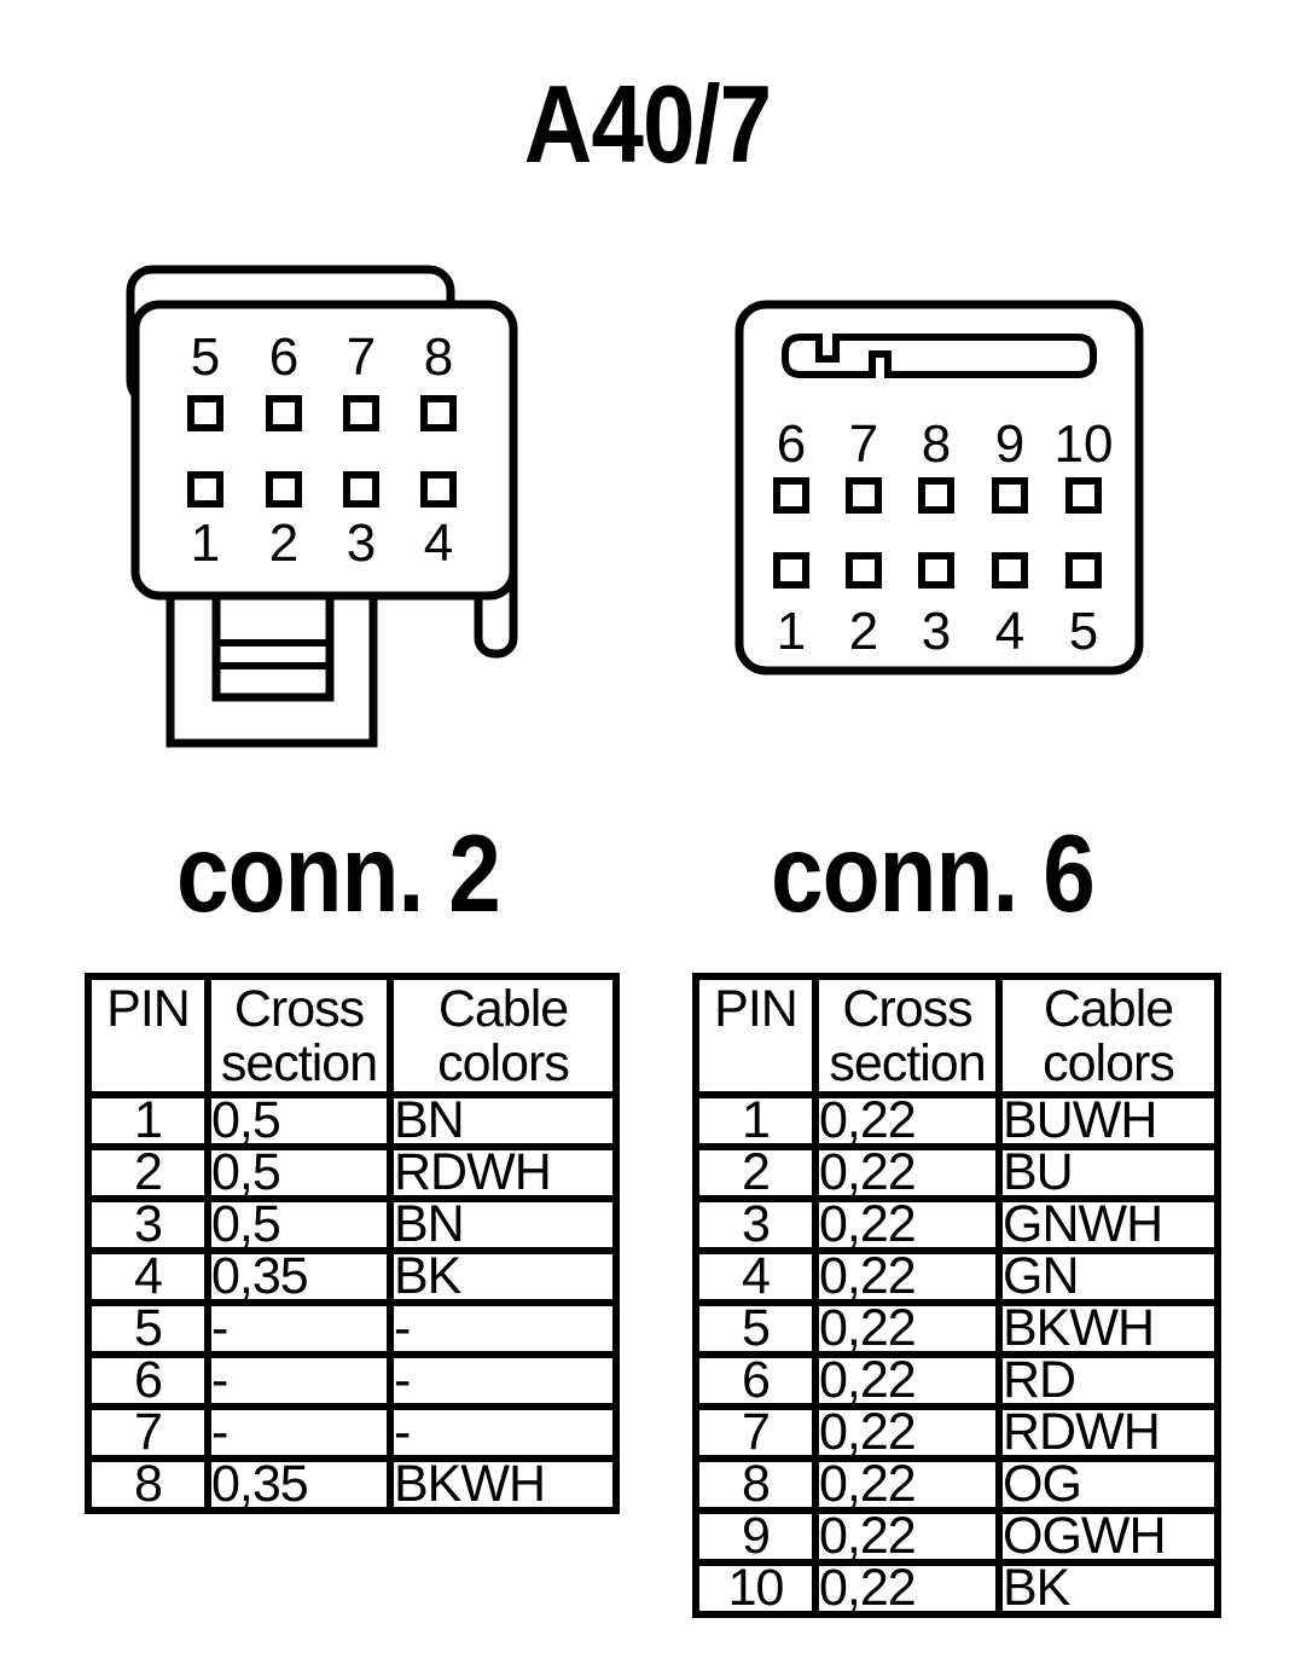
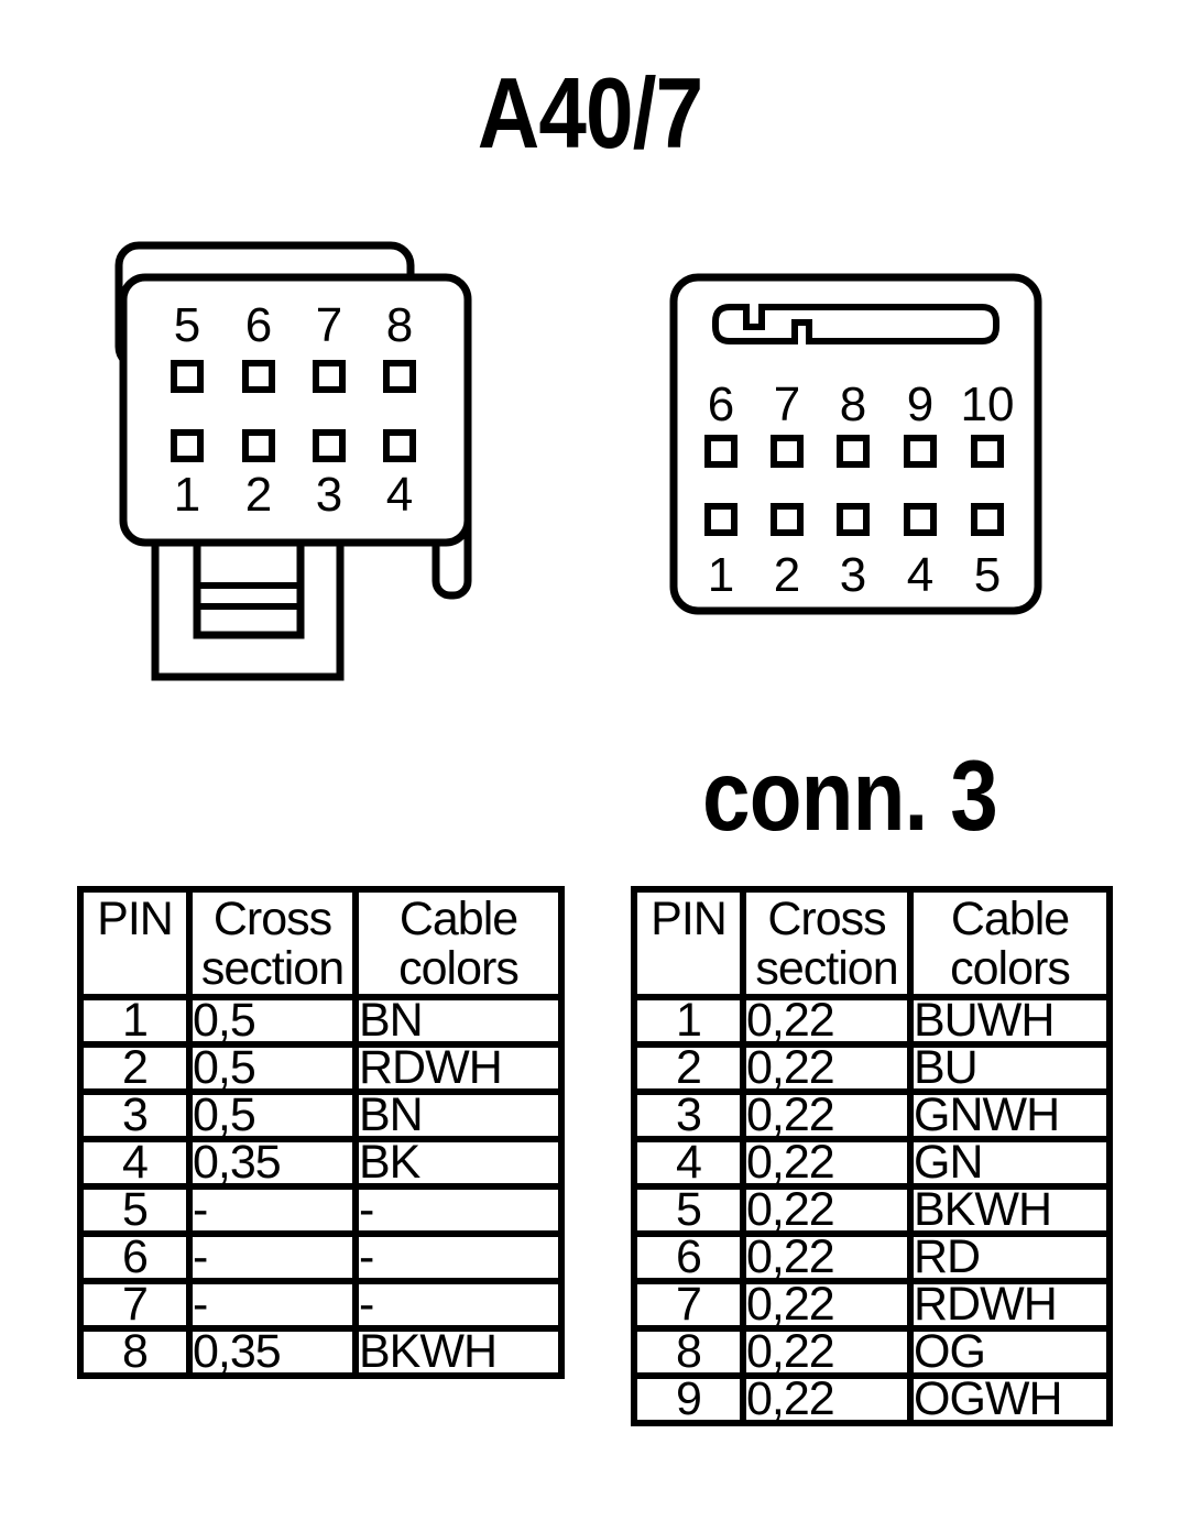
  A40/7
  5
  6
  7
  8
  1
  2
  3
  4
  6
  7
  8
  9
  10
  1
  2
  3
  4
  5
- conn. 2
- conn. 6
+ conn. 3
  PIN	Cross section	Cable colors
  1	0,5	BN
  2	0,5	RDWH
  3	0,5	BN
  4	0,35	BK
  5	-	-
  6	-	-
  7	-	-
  8	0,35	BKWH
  PIN	Cross section	Cable colors
  1	0,22	BUWH
  2	0,22	BU
  3	0,22	GNWH
  4	0,22	GN
  5	0,22	BKWH
  6	0,22	RD
  7	0,22	RDWH
  8	0,22	OG
  9	0,22	OGWH
- 10	0,22	BK
